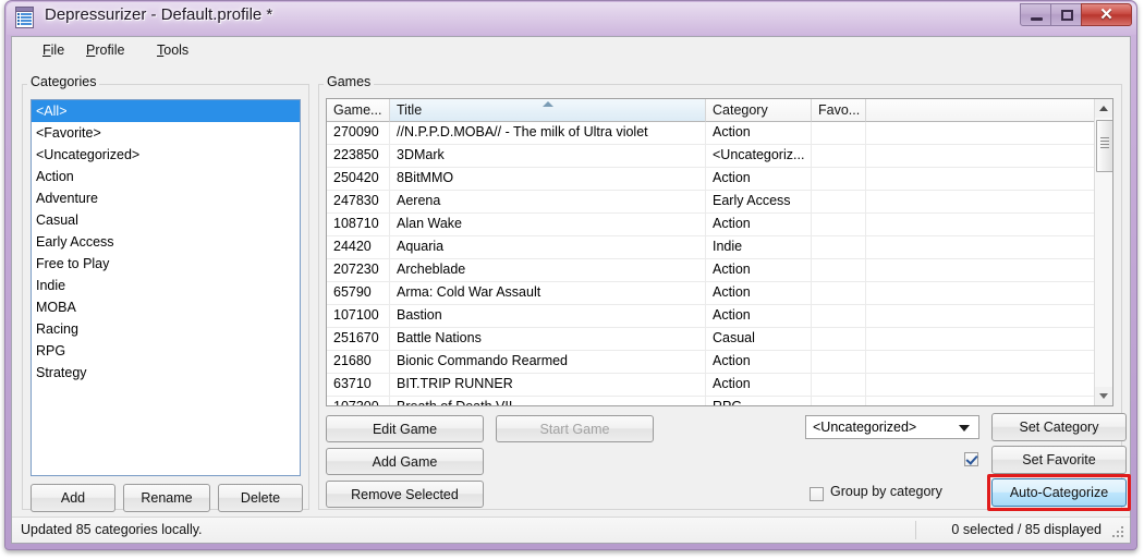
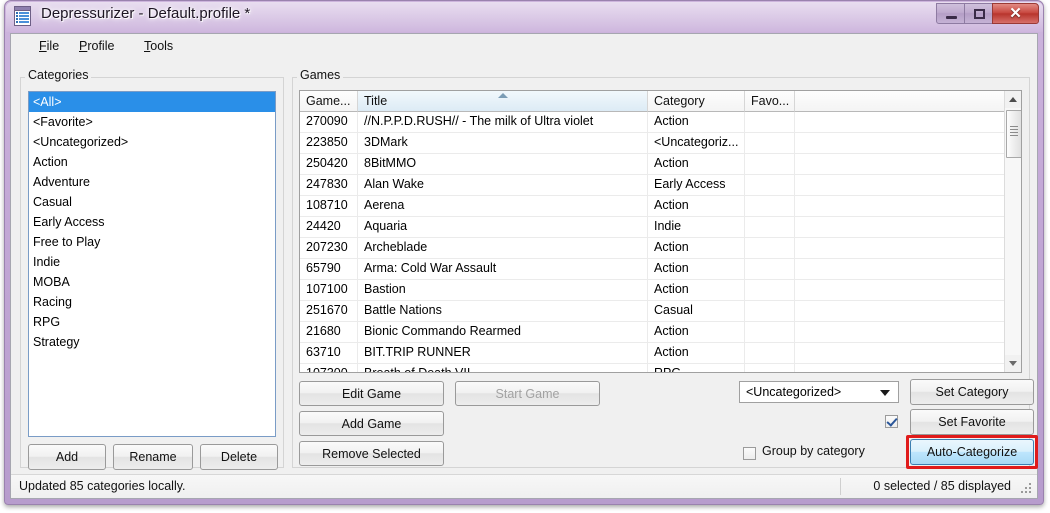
  Depressurizer - Default.profile *
  ✕
  File
  Profile
  Tools
  Categories
  <All>
  <Favorite>
  <Uncategorized>
  Action
  Adventure
  Casual
  Early Access
  Free to Play
  Indie
  MOBA
  Racing
  RPG
  Strategy
  Add
  Rename
  Delete
  Games
  Game...
  Title
  Category
  Favo...
  270090
- //N.P.P.D.MOBA// - The milk of Ultra violet
+ //N.P.P.D.RUSH// - The milk of Ultra violet
  Action
  223850
  3DMark
  <Uncategoriz...
  250420
  8BitMMO
  Action
  247830
- Aerena
+ Alan Wake
  Early Access
  108710
- Alan Wake
+ Aerena
  Action
  24420
  Aquaria
  Indie
  207230
  Archeblade
  Action
  65790
  Arma: Cold War Assault
  Action
  107100
  Bastion
  Action
  251670
  Battle Nations
  Casual
  21680
  Bionic Commando Rearmed
  Action
  63710
  BIT.TRIP RUNNER
  Action
  Edit Game
  Start Game
  Add Game
  Remove Selected
  <Uncategorized>
  Set Category
  Set Favorite
  Group by category
  Auto-Categorize
  Updated 85 categories locally.
  0 selected / 85 displayed
